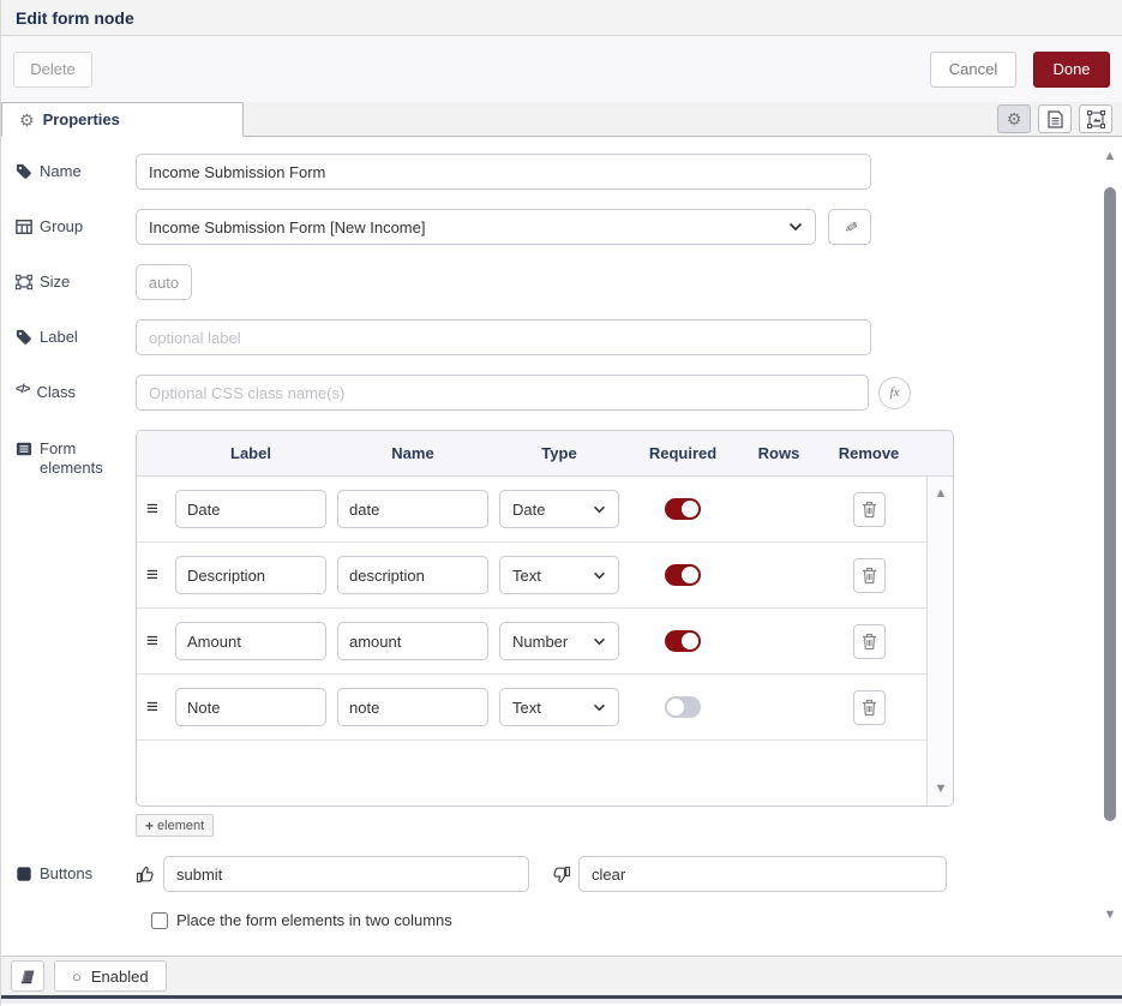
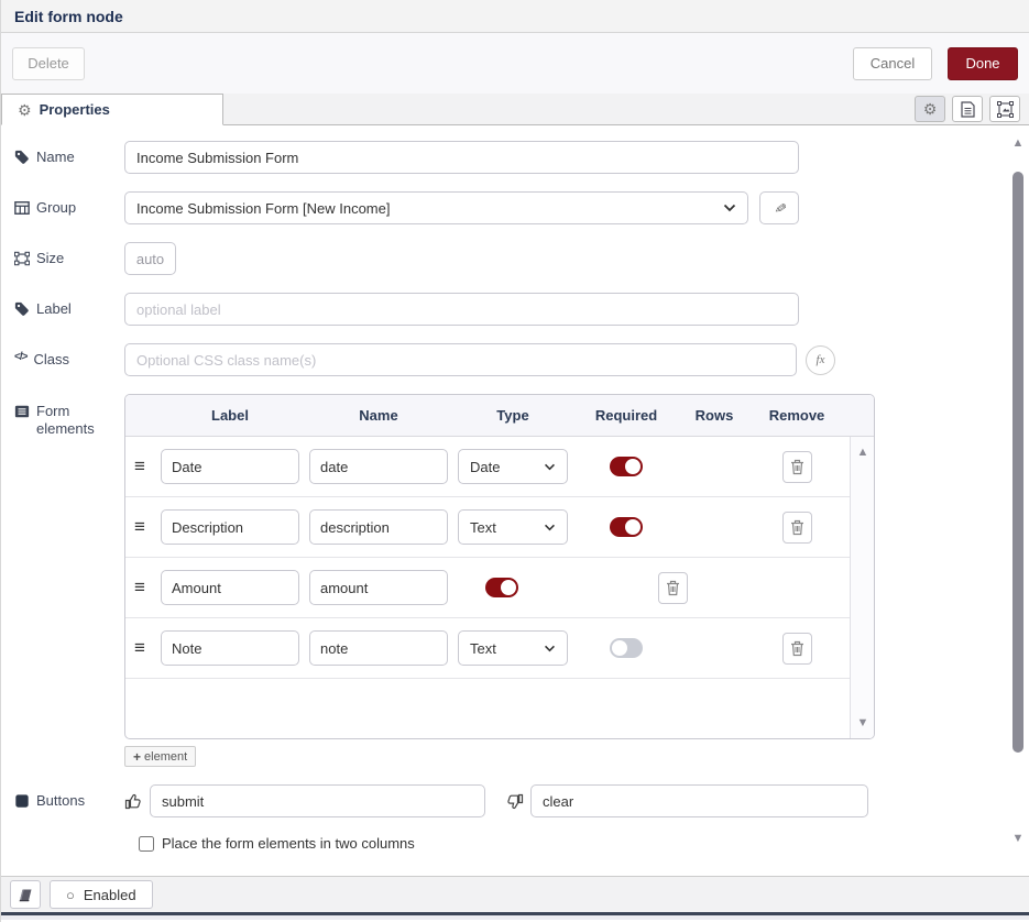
  Edit form node
  Delete
  Cancel
  Done
  ⚙
  Properties
  ⚙
  Name
  Income Submission Form
  Group
  Income Submission Form [New Income]
  Size
  auto
  Label
  optional label
  </>
  Class
  Optional CSS class name(s)
  fx
  Form elements
  Label
  Name
  Type
  Required
  Rows
  Remove
  ≡
  Date
  date
  Date
  ≡
  Description
  description
  Text
  ≡
  Amount
  amount
- Number
  ≡
  Note
  note
  Text
  ▲
  ▼
  +
  element
  Buttons
  submit
  clear
  Place the form elements in two columns
  ▲
  ▼
  ○
  Enabled
